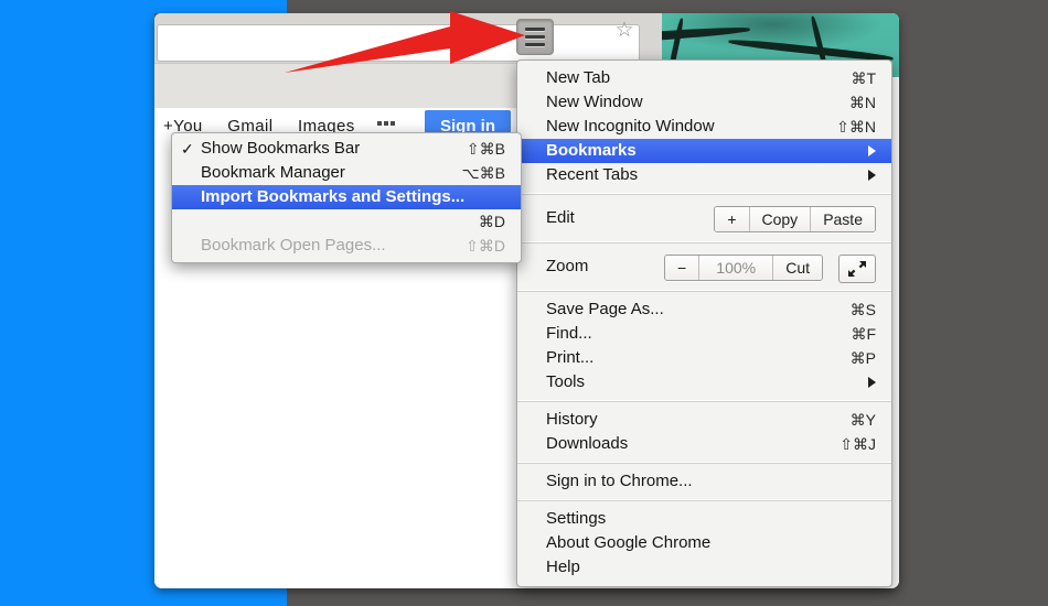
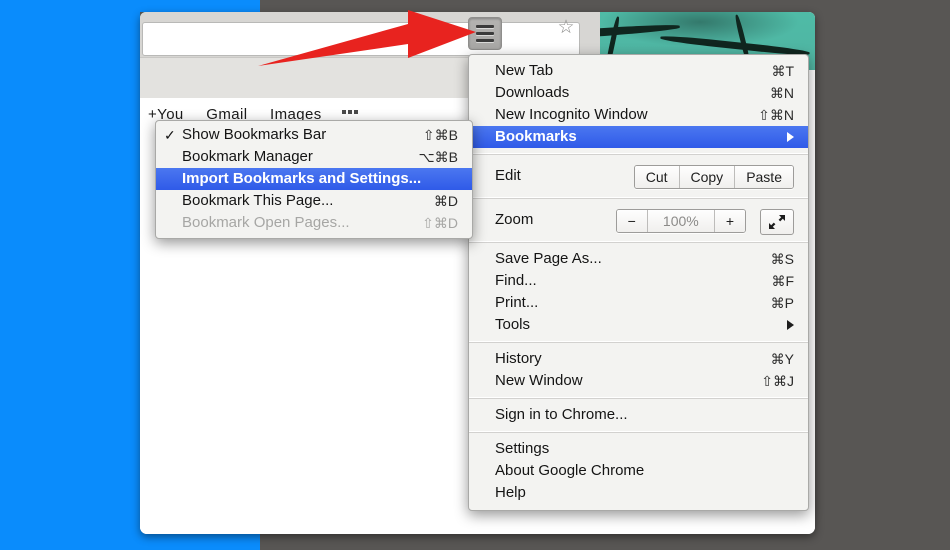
  ☆
  +You Gmail Images
- Sign in
  New Tab
  ⌘T
- New Window
+ Downloads
  ⌘N
  New Incognito Window
  ⇧⌘N
  Bookmarks
- Recent Tabs
  Edit
- +
+ Cut
  Copy
  Paste
  Zoom
  −
  100%
- Cut
+ +
  Save Page As...
  ⌘S
  Find...
  ⌘F
  Print...
  ⌘P
  Tools
  History
  ⌘Y
- Downloads
+ New Window
  ⇧⌘J
  Sign in to Chrome...
  Settings
  About Google Chrome
  Help
  ✓
  Show Bookmarks Bar
  ⇧⌘B
  Bookmark Manager
  ⌥⌘B
  Import Bookmarks and Settings...
+ Bookmark This Page...
  ⌘D
  Bookmark Open Pages...
  ⇧⌘D
